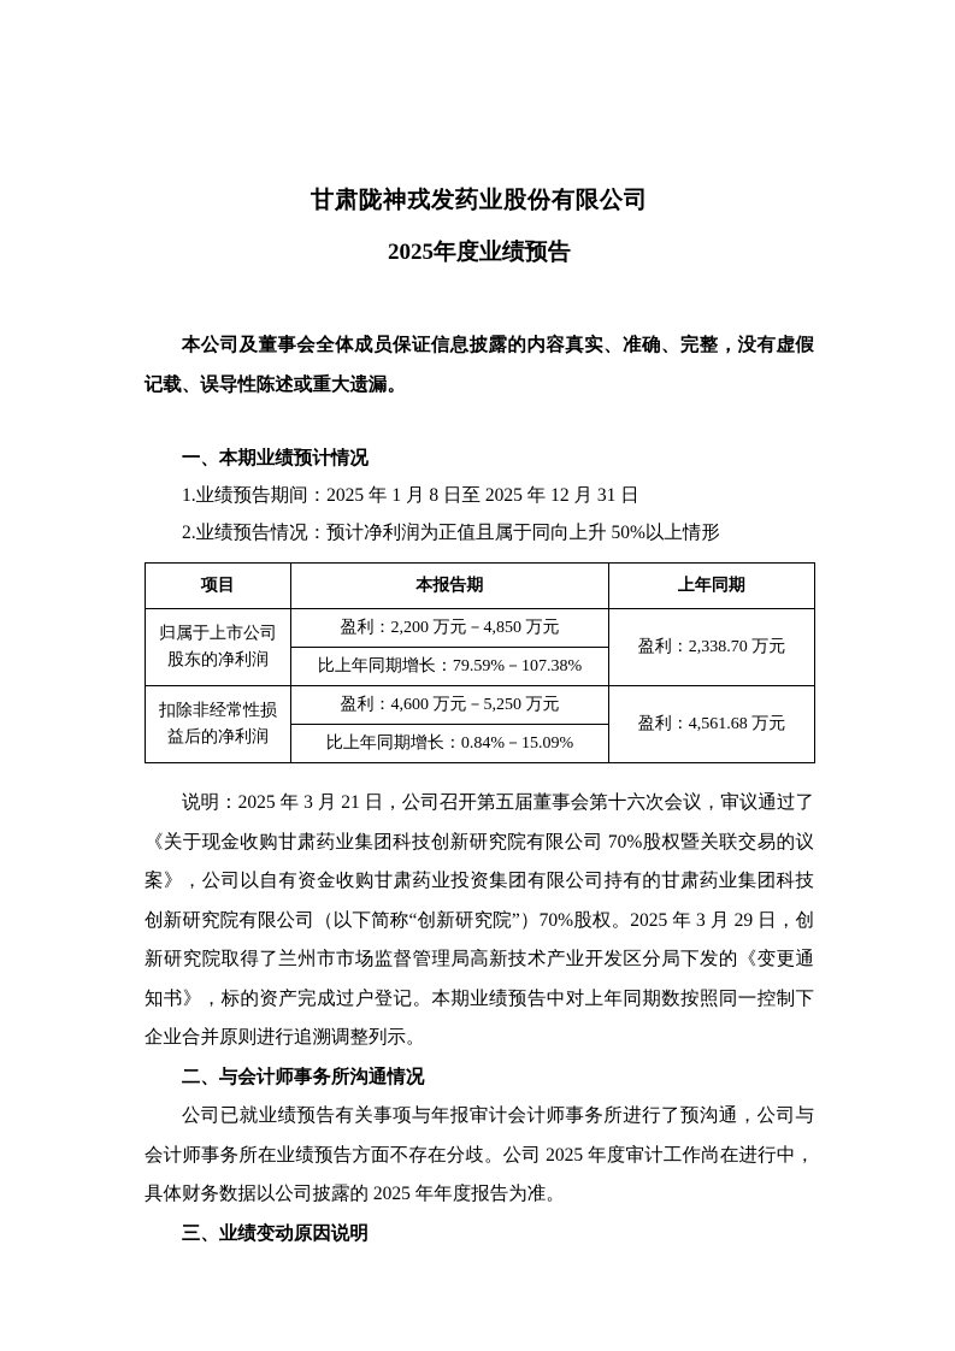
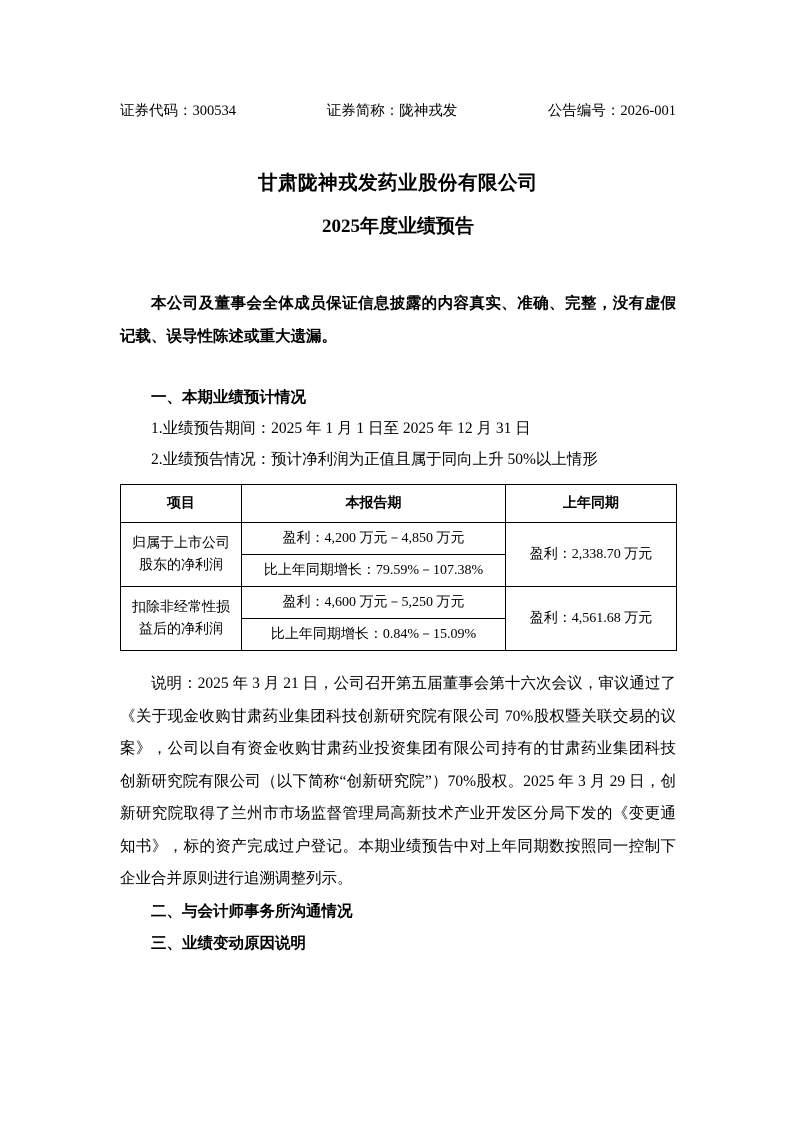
+ 证券代码：300534
+ 证券简称：陇神戎发
+ 公告编号：2026-001
  甘肃陇神戎发药业股份有限公司
  2025年度业绩预告
  本公司及董事会全体成员保证信息披露的内容真实、准确、完整，没有虚假记载、误导性陈述或重大遗漏。
  一、本期业绩预计情况
- 1.业绩预告期间：2025 年 1 月 8 日至 2025 年 12 月 31 日
+ 1.业绩预告期间：2025 年 1 月 1 日至 2025 年 12 月 31 日
  2.业绩预告情况：预计净利润为正值且属于同向上升 50%以上情形
  项目	本报告期	上年同期
- 归属于上市公司股东的净利润	盈利：2,200 万元－4,850 万元	盈利：2,338.70 万元
+ 归属于上市公司股东的净利润	盈利：4,200 万元－4,850 万元	盈利：2,338.70 万元
  比上年同期增长：79.59%－107.38%
  扣除非经常性损益后的净利润	盈利：4,600 万元－5,250 万元	盈利：4,561.68 万元
  比上年同期增长：0.84%－15.09%
  说明：2025 年 3 月 21 日，公司召开第五届董事会第十六次会议，审议通过了《关于现金收购甘肃药业集团科技创新研究院有限公司 70%股权暨关联交易的议案》，公司以自有资金收购甘肃药业投资集团有限公司持有的甘肃药业集团科技创新研究院有限公司（以下简称“创新研究院”）70%股权。2025 年 3 月 29 日，创新研究院取得了兰州市市场监督管理局高新技术产业开发区分局下发的《变更通知书》，标的资产完成过户登记。本期业绩预告中对上年同期数按照同一控制下企业合并原则进行追溯调整列示。
  二、与会计师事务所沟通情况
- 公司已就业绩预告有关事项与年报审计会计师事务所进行了预沟通，公司与会计师事务所在业绩预告方面不存在分歧。公司 2025 年度审计工作尚在进行中，具体财务数据以公司披露的 2025 年年度报告为准。
  三、业绩变动原因说明
